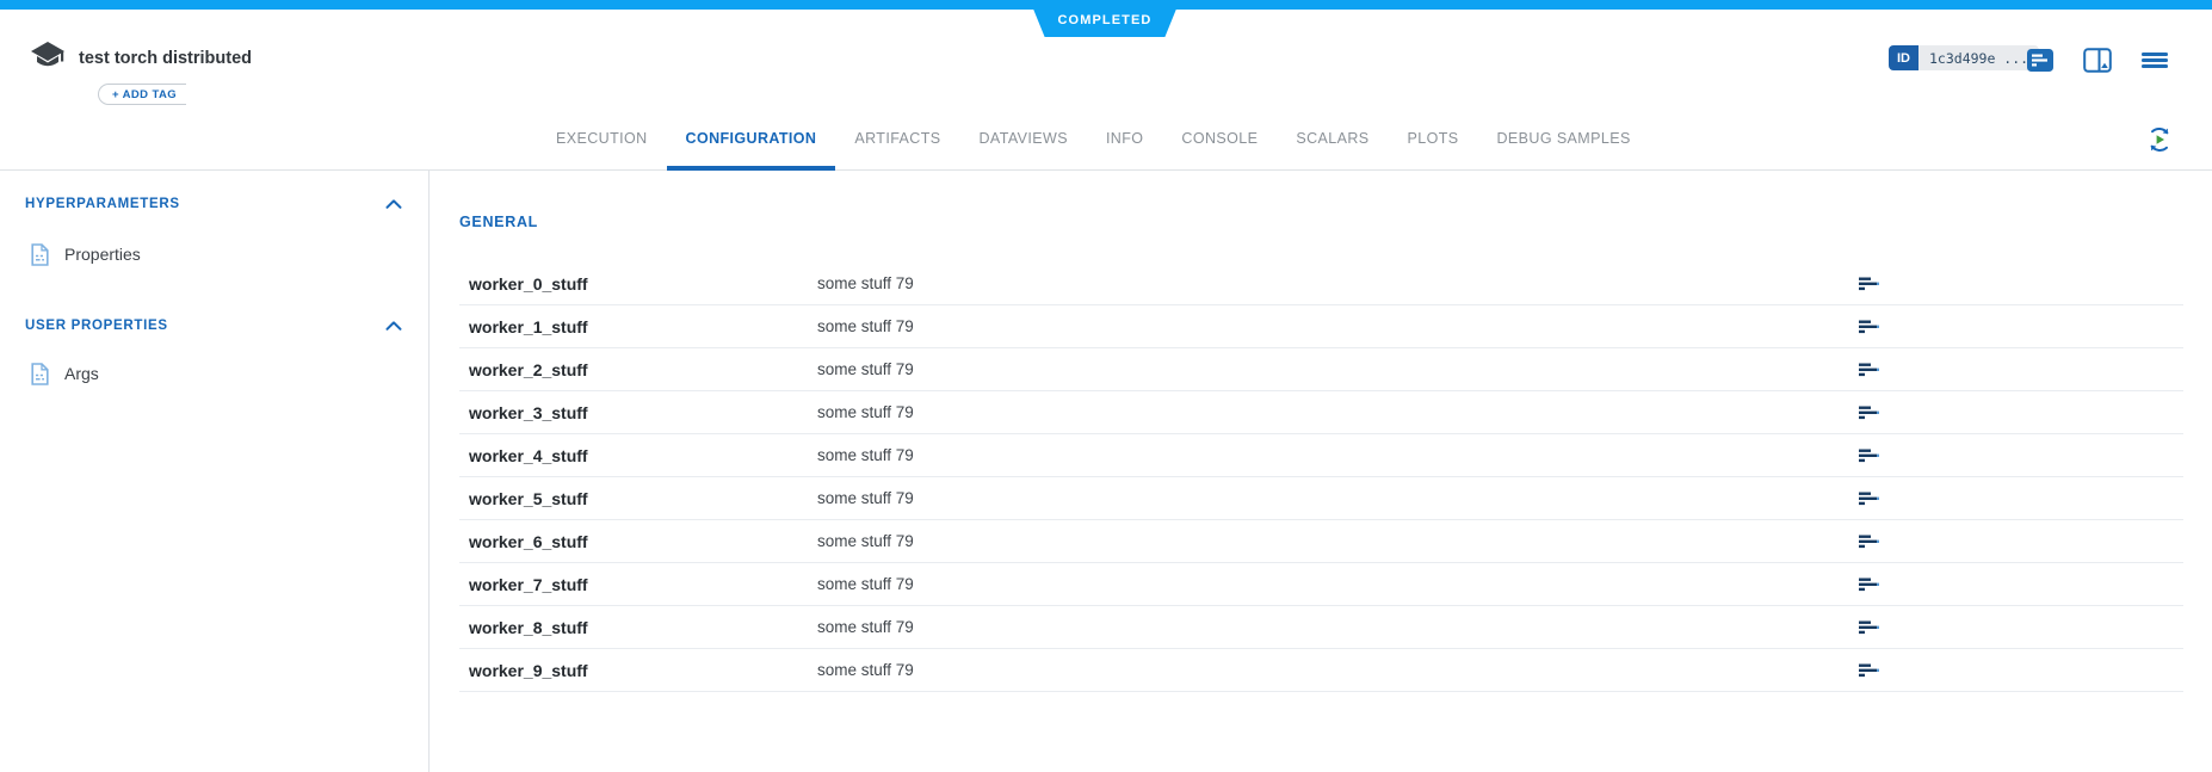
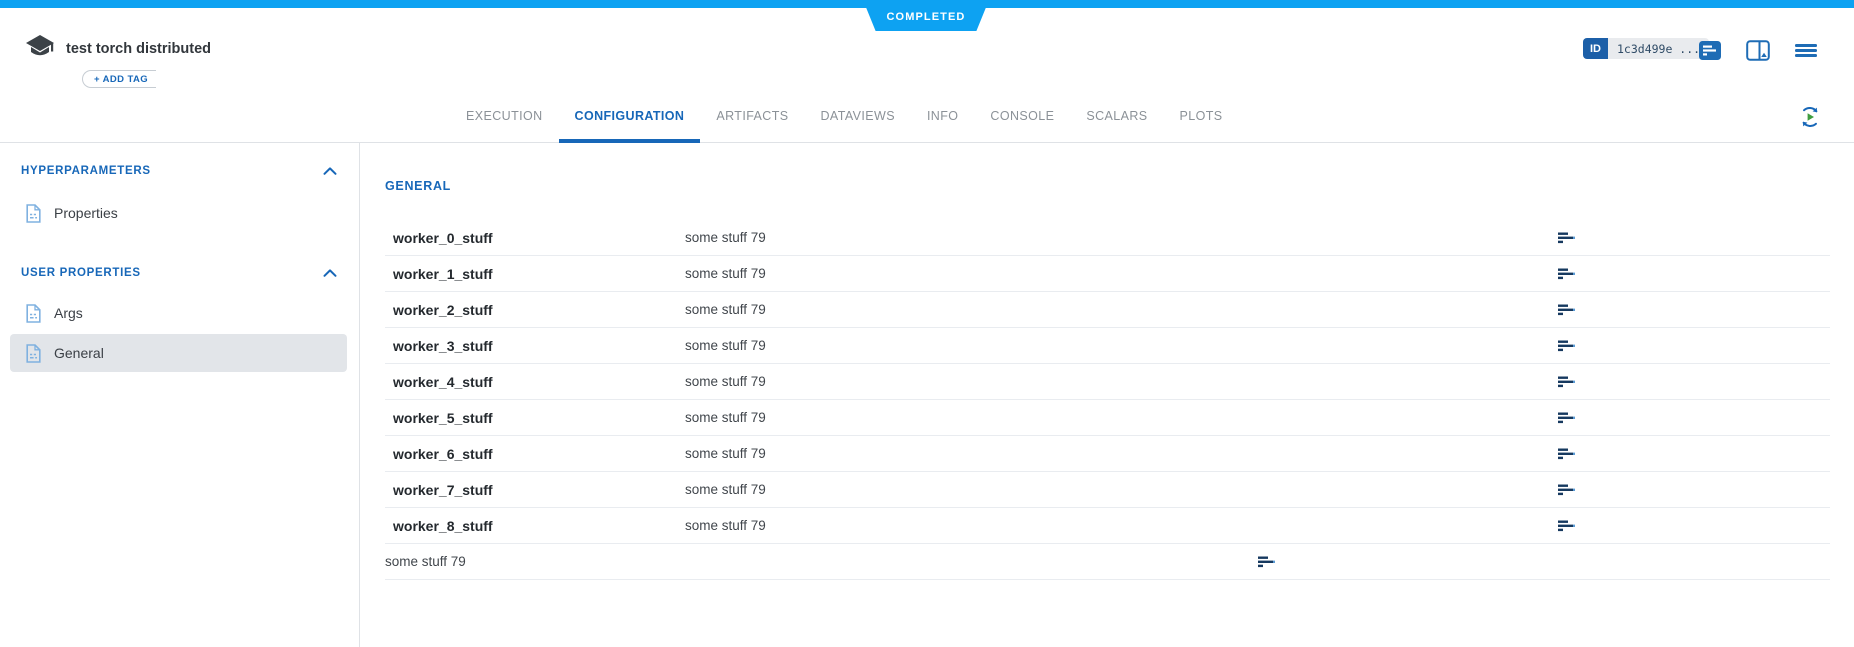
  COMPLETED
  test torch distributed
  + ADD TAG
  ID
  1c3d499e ...
  EXECUTION
  CONFIGURATION
  ARTIFACTS
  DATAVIEWS
  INFO
  CONSOLE
  SCALARS
  PLOTS
- DEBUG SAMPLES
  HYPERPARAMETERS
  Properties
  USER PROPERTIES
  Args
+ General
  GENERAL
  worker_0_stuff
  some stuff 79
  worker_1_stuff
  some stuff 79
  worker_2_stuff
  some stuff 79
  worker_3_stuff
  some stuff 79
  worker_4_stuff
  some stuff 79
  worker_5_stuff
  some stuff 79
  worker_6_stuff
  some stuff 79
  worker_7_stuff
  some stuff 79
  worker_8_stuff
  some stuff 79
- worker_9_stuff
  some stuff 79
